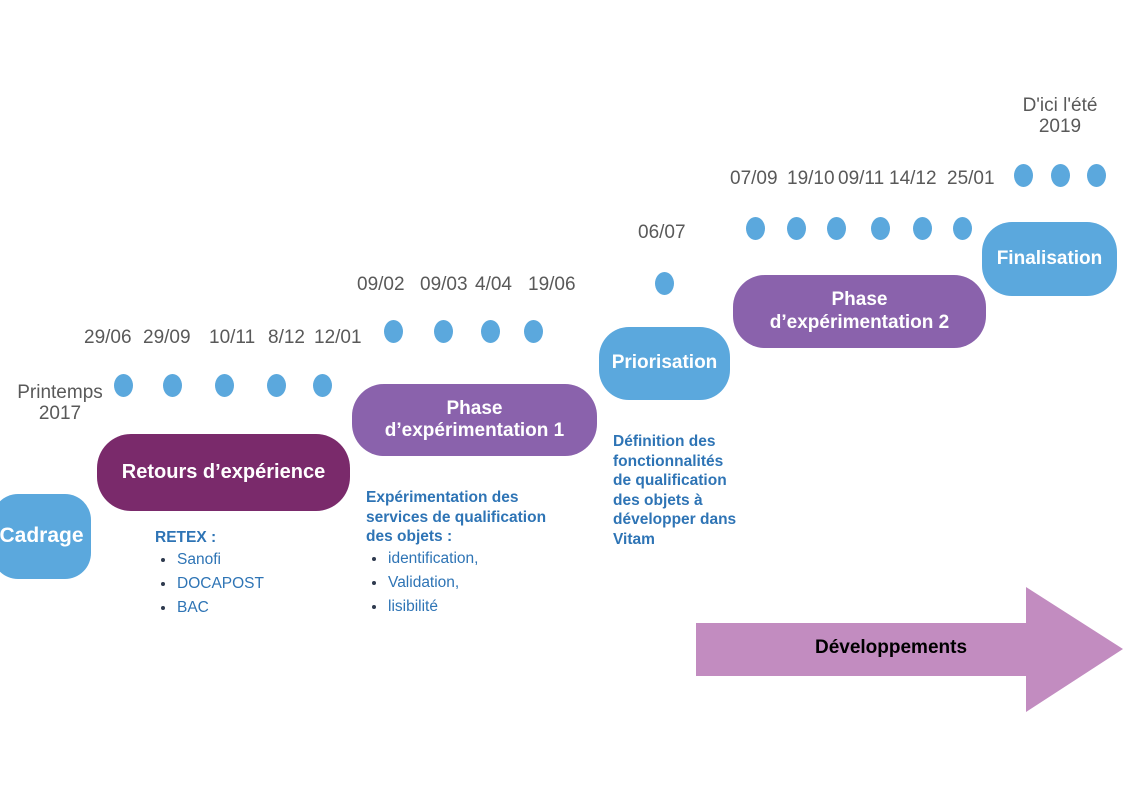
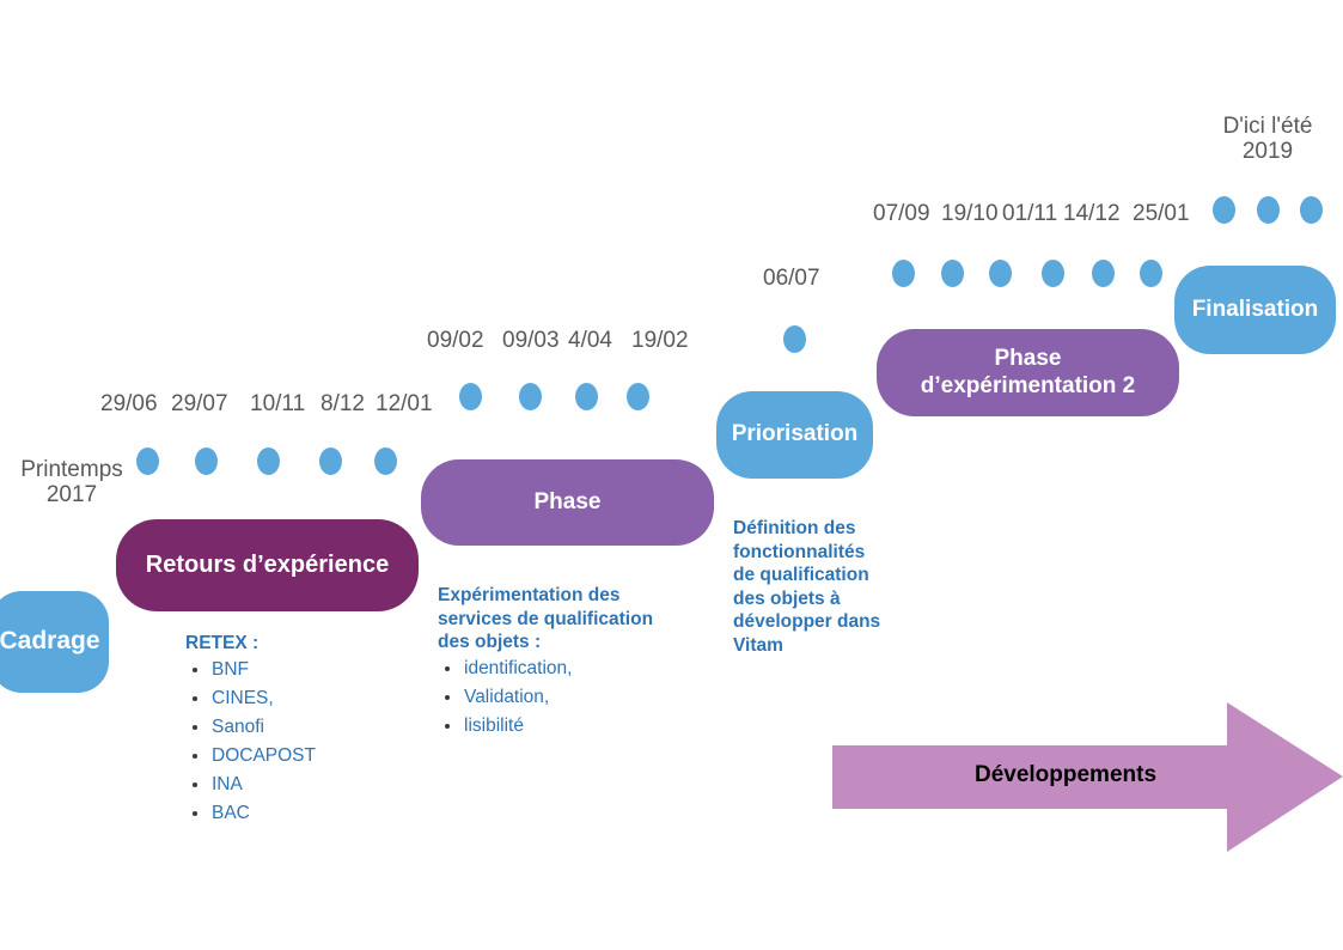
  29/06
- 29/09
+ 29/07
  10/11
  8/12
  12/01
  Printemps
  2017
  Cadrage
  Retours d’expérience
  RETEX :
+ BNF
+ CINES,
  Sanofi
  DOCAPOST
+ INA
  BAC
  09/02
  09/03
  4/04
- 19/06
+ 19/02
  Phase
- d’expérimentation 1
  Expérimentation des
  services de qualification
  des objets :
  identification,
  Validation,
  lisibilité
  06/07
  Priorisation
  Définition des
  fonctionnalités
  de qualification
  des objets à
  développer dans
  Vitam
  07/09
  19/10
- 09/11
+ 01/11
  14/12
  25/01
  Phase
  d’expérimentation 2
  D'ici l'été
  2019
  Finalisation
  Développements
